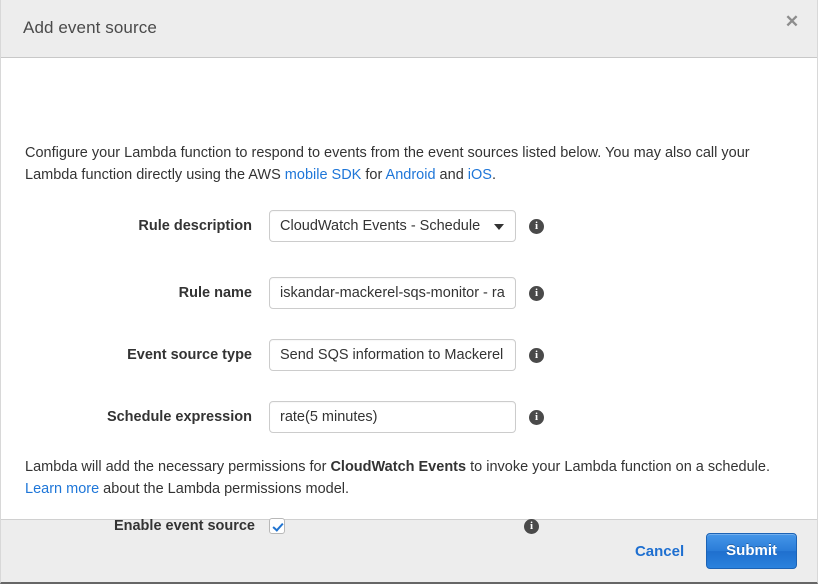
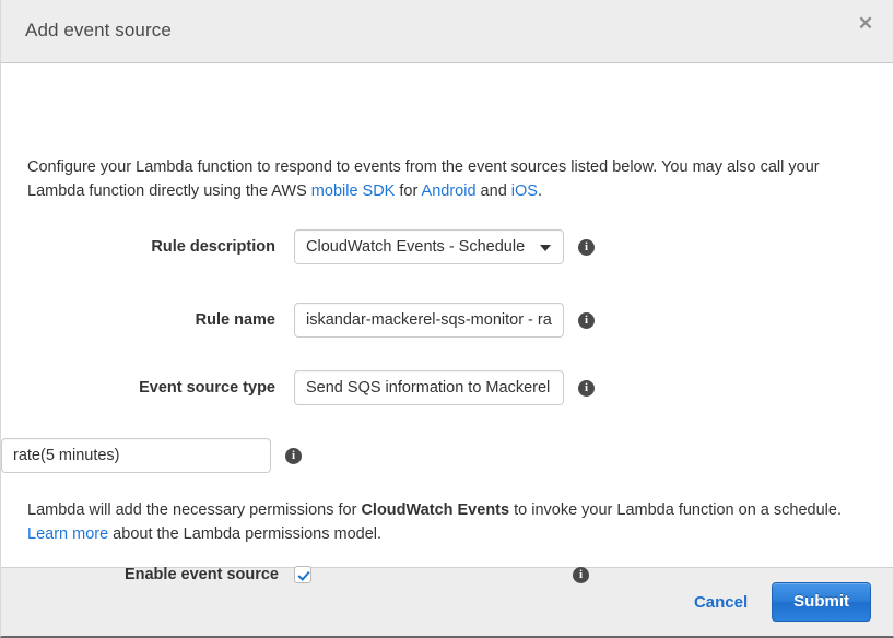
  Add event source
  ✕
  Configure your Lambda function to respond to events from the event sources listed below. You may also call your Lambda function directly using the AWS mobile SDK for Android and iOS.
  Rule description
  CloudWatch Events - Schedule
  i
  Rule name
  iskandar-mackerel-sqs-monitor - ra
  i
  Event source type
  Send SQS information to Mackerel
  i
- Schedule expression
  rate(5 minutes)
  i
  Lambda will add the necessary permissions for CloudWatch Events to invoke your Lambda function on a schedule. Learn more about the Lambda permissions model.
  Enable event source
  i
  Cancel
  Submit
